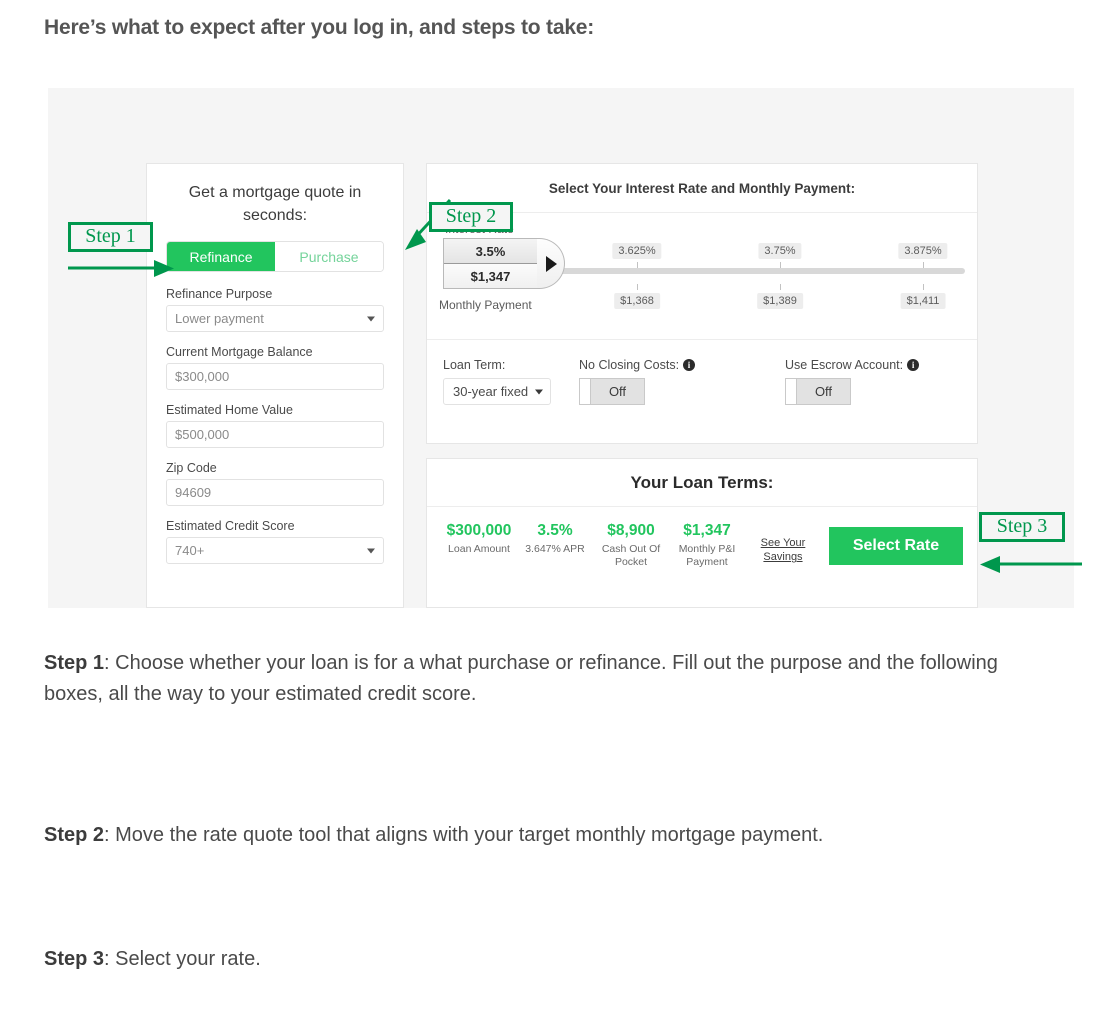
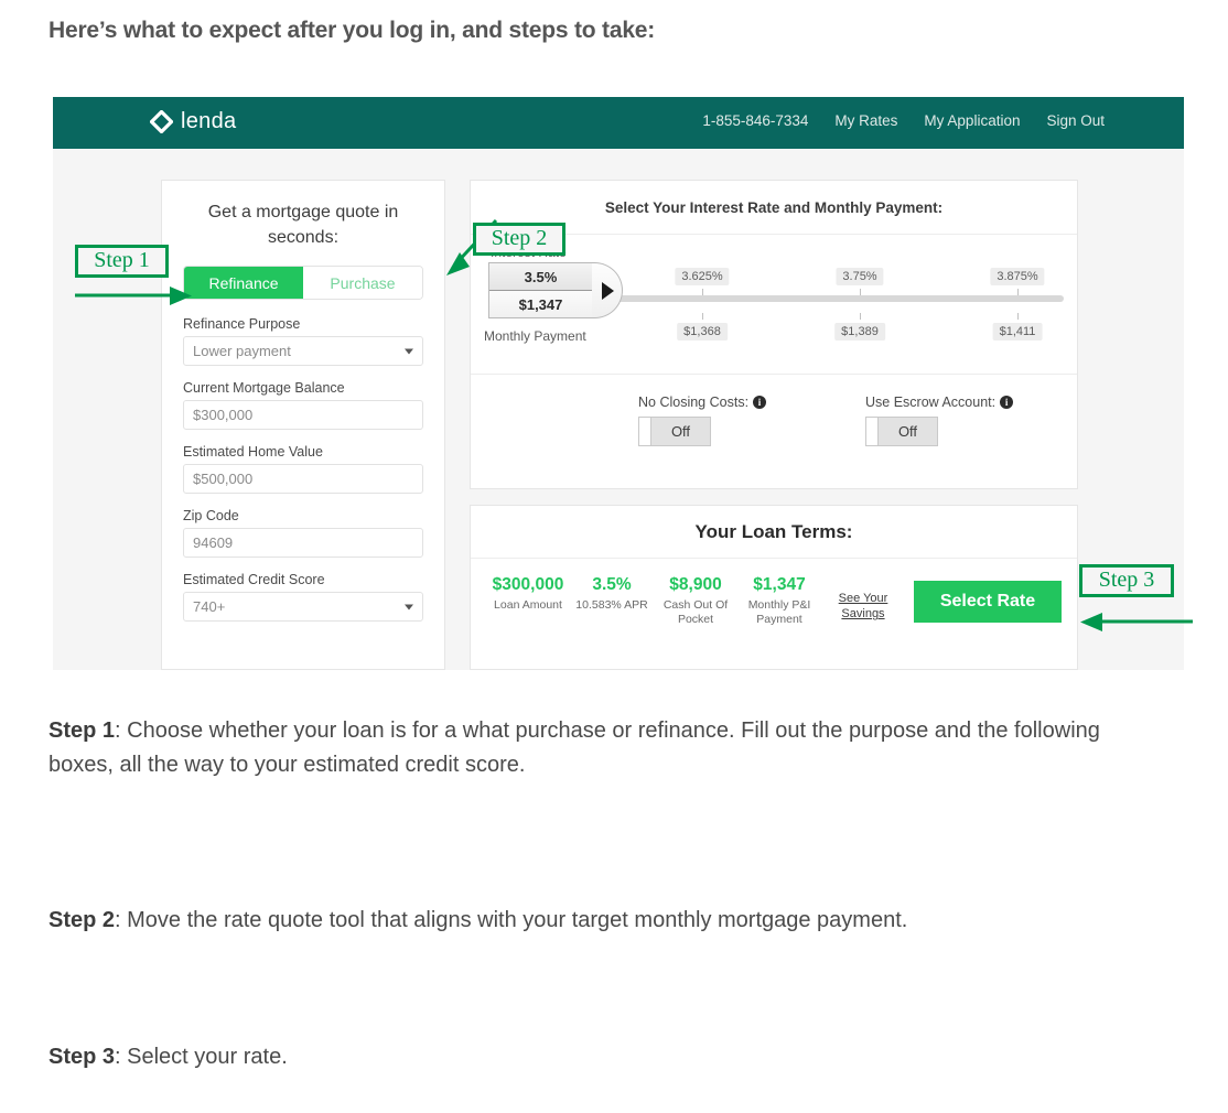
  Here’s what to expect after you log in, and steps to take:
+ lenda
+ 1-855-846-7334
+ My Rates
+ My Application
+ Sign Out
  Get a mortgage quote in seconds:
  Refinance
  Purchase
  Refinance Purpose
  Lower payment
  Current Mortgage Balance
  $300,000
  Estimated Home Value
  $500,000
  Zip Code
  94609
  Estimated Credit Score
  740+
  Select Your Interest Rate and Monthly Payment:
  Monthly Payment
  3.5%
  $1,347
  3.625%
  $1,368
  3.75%
  $1,389
  3.875%
  $1,411
- Loan Term:
- 30-year fixed
  No Closing Costs:
  i
  Off
  Use Escrow Account:
  i
  Off
  Your Loan Terms:
  $300,000
  Loan Amount
  3.5%
- 3.647% APR
+ 10.583% APR
  $8,900
  Cash Out Of Pocket
  $1,347
  Monthly P&I Payment
  See Your Savings
  Select Rate
  Step 1
  Step 2
  Step 3
  Step 1: Choose whether your loan is for a what purchase or refinance. Fill out the purpose and the following boxes, all the way to your estimated credit score.
  Step 2: Move the rate quote tool that aligns with your target monthly mortgage payment.
  Step 3: Select your rate.
